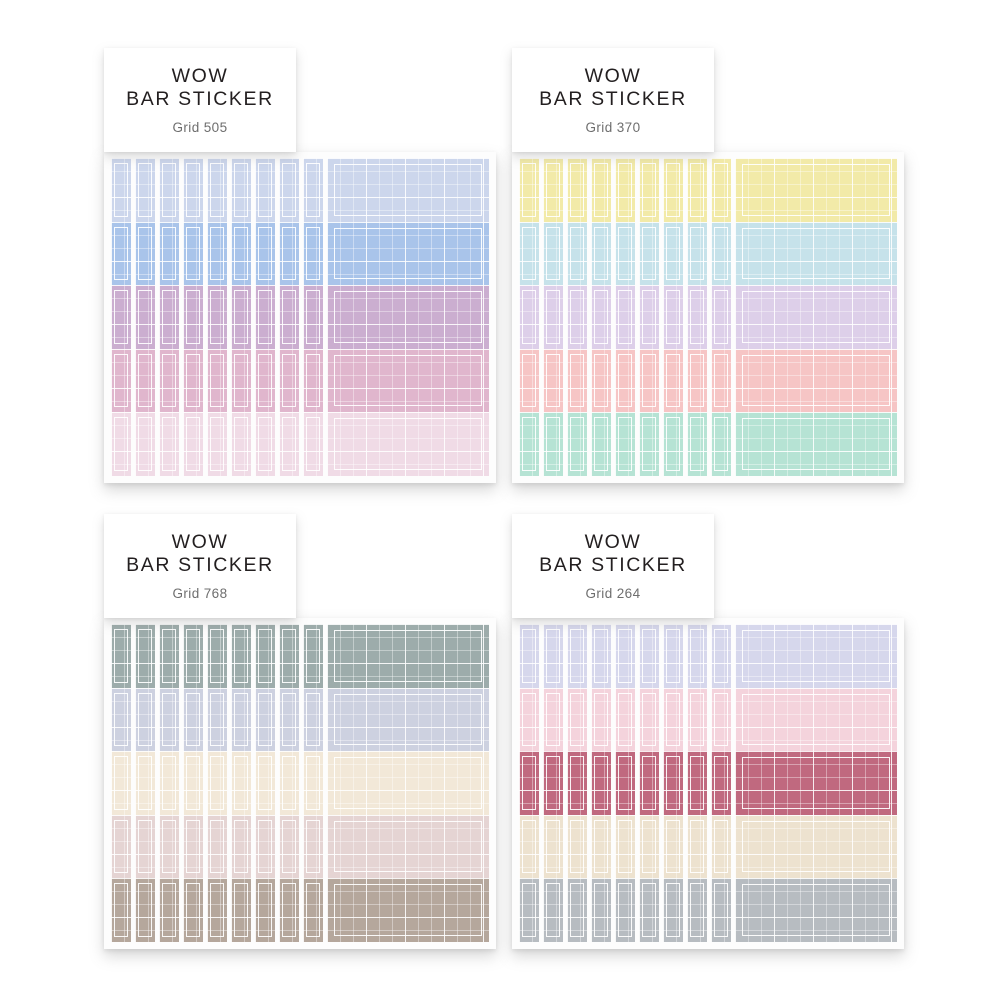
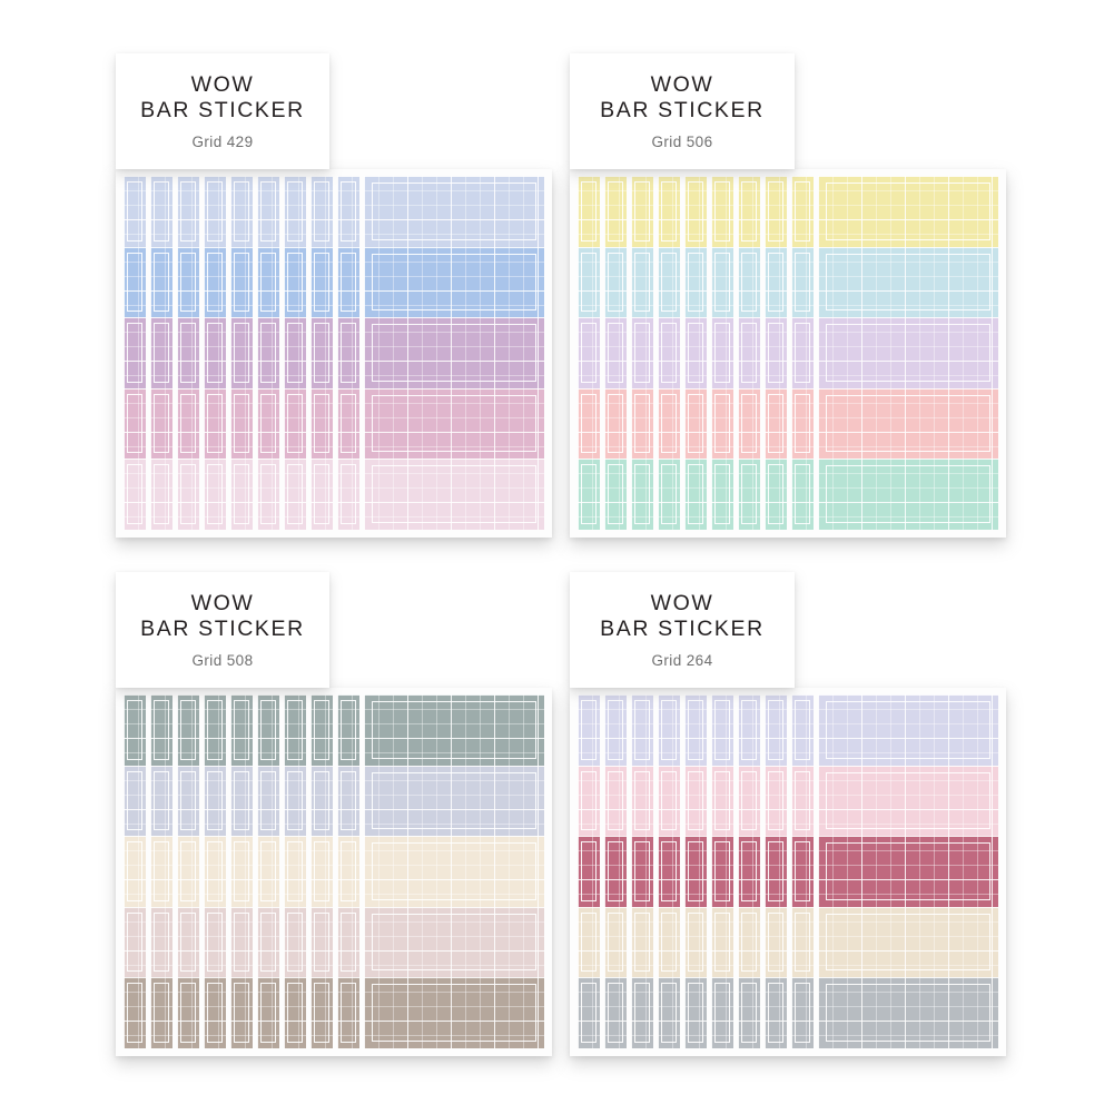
  WOW
  BAR STICKER
- Grid 505
+ Grid 429
  WOW
  BAR STICKER
- Grid 370
+ Grid 506
  WOW
  BAR STICKER
- Grid 768
+ Grid 508
  WOW
  BAR STICKER
  Grid 264
